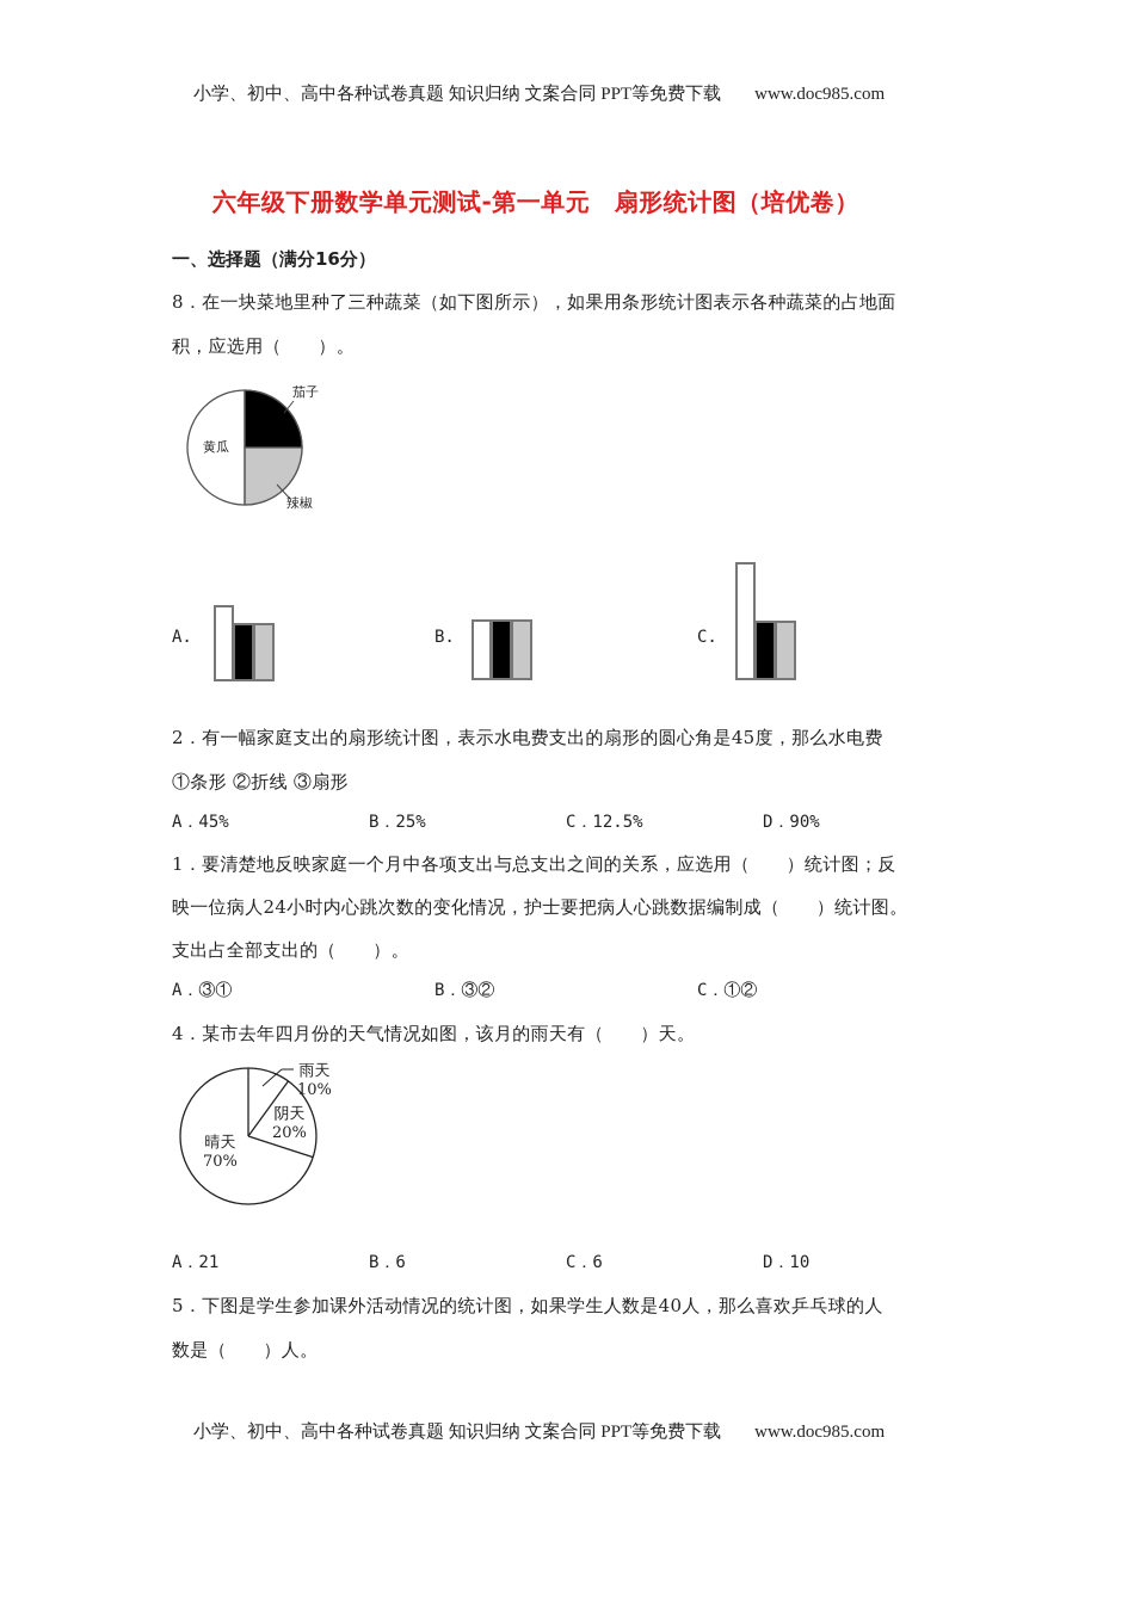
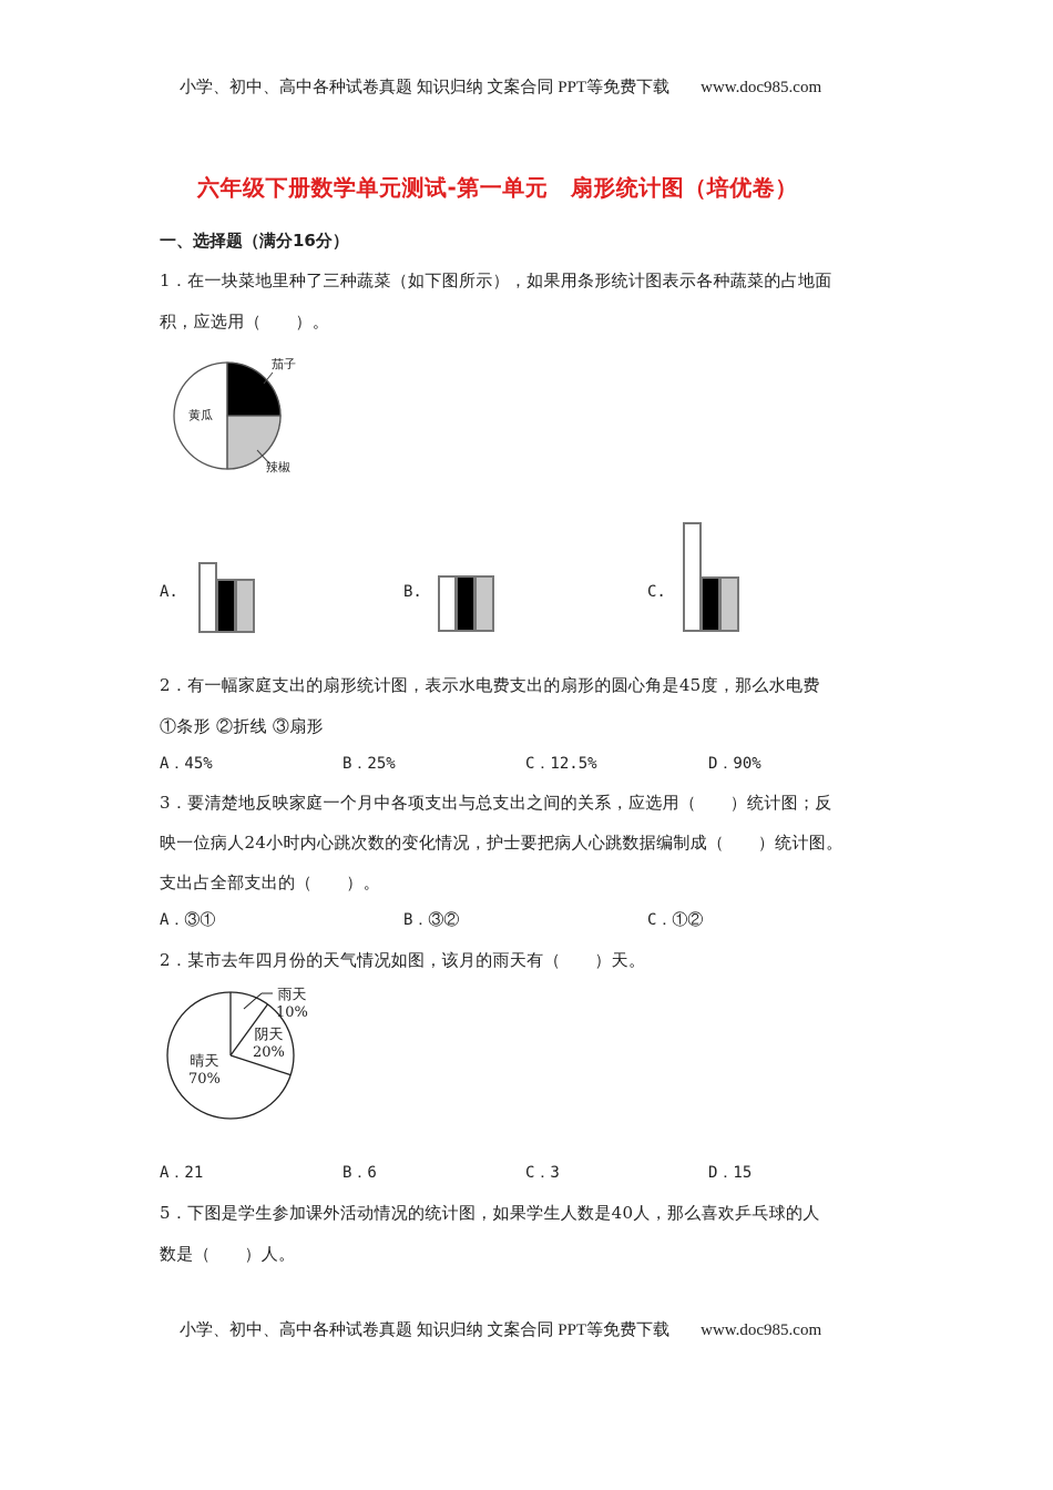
  小学、初中、高中各种试卷真题 知识归纳 文案合同 PPT等免费下载 www.doc985.com
  六年级下册数学单元测试-第一单元 扇形统计图（培优卷）
  一、选择题（满分16分）
- 8．在一块菜地里种了三种蔬菜（如下图所示），如果用条形统计图表示各种蔬菜的占地面
+ 1．在一块菜地里种了三种蔬菜（如下图所示），如果用条形统计图表示各种蔬菜的占地面
  积，应选用（ ）。
  茄子
  黄瓜
  辣椒
  A.
  B.
  C.
  2．有一幅家庭支出的扇形统计图，表示水电费支出的扇形的圆心角是45度，那么水电费
  ①条形 ②折线 ③扇形
  A．45%
  B．25%
  C．12.5%
  D．90%
- 1．要清楚地反映家庭一个月中各项支出与总支出之间的关系，应选用（ ）统计图；反
+ 3．要清楚地反映家庭一个月中各项支出与总支出之间的关系，应选用（ ）统计图；反
  映一位病人24小时内心跳次数的变化情况，护士要把病人心跳数据编制成（ ）统计图。
  支出占全部支出的（ ）。
  A．③①
  B．③②
  C．①②
- 4．某市去年四月份的天气情况如图，该月的雨天有（ ）天。
+ 2．某市去年四月份的天气情况如图，该月的雨天有（ ）天。
  雨天
  10%
  阴天
  20%
  晴天
  70%
  A．21
  B．6
- C．6
+ C．3
- D．10
+ D．15
  5．下图是学生参加课外活动情况的统计图，如果学生人数是40人，那么喜欢乒乓球的人
  数是（ ）人。
  小学、初中、高中各种试卷真题 知识归纳 文案合同 PPT等免费下载 www.doc985.com
